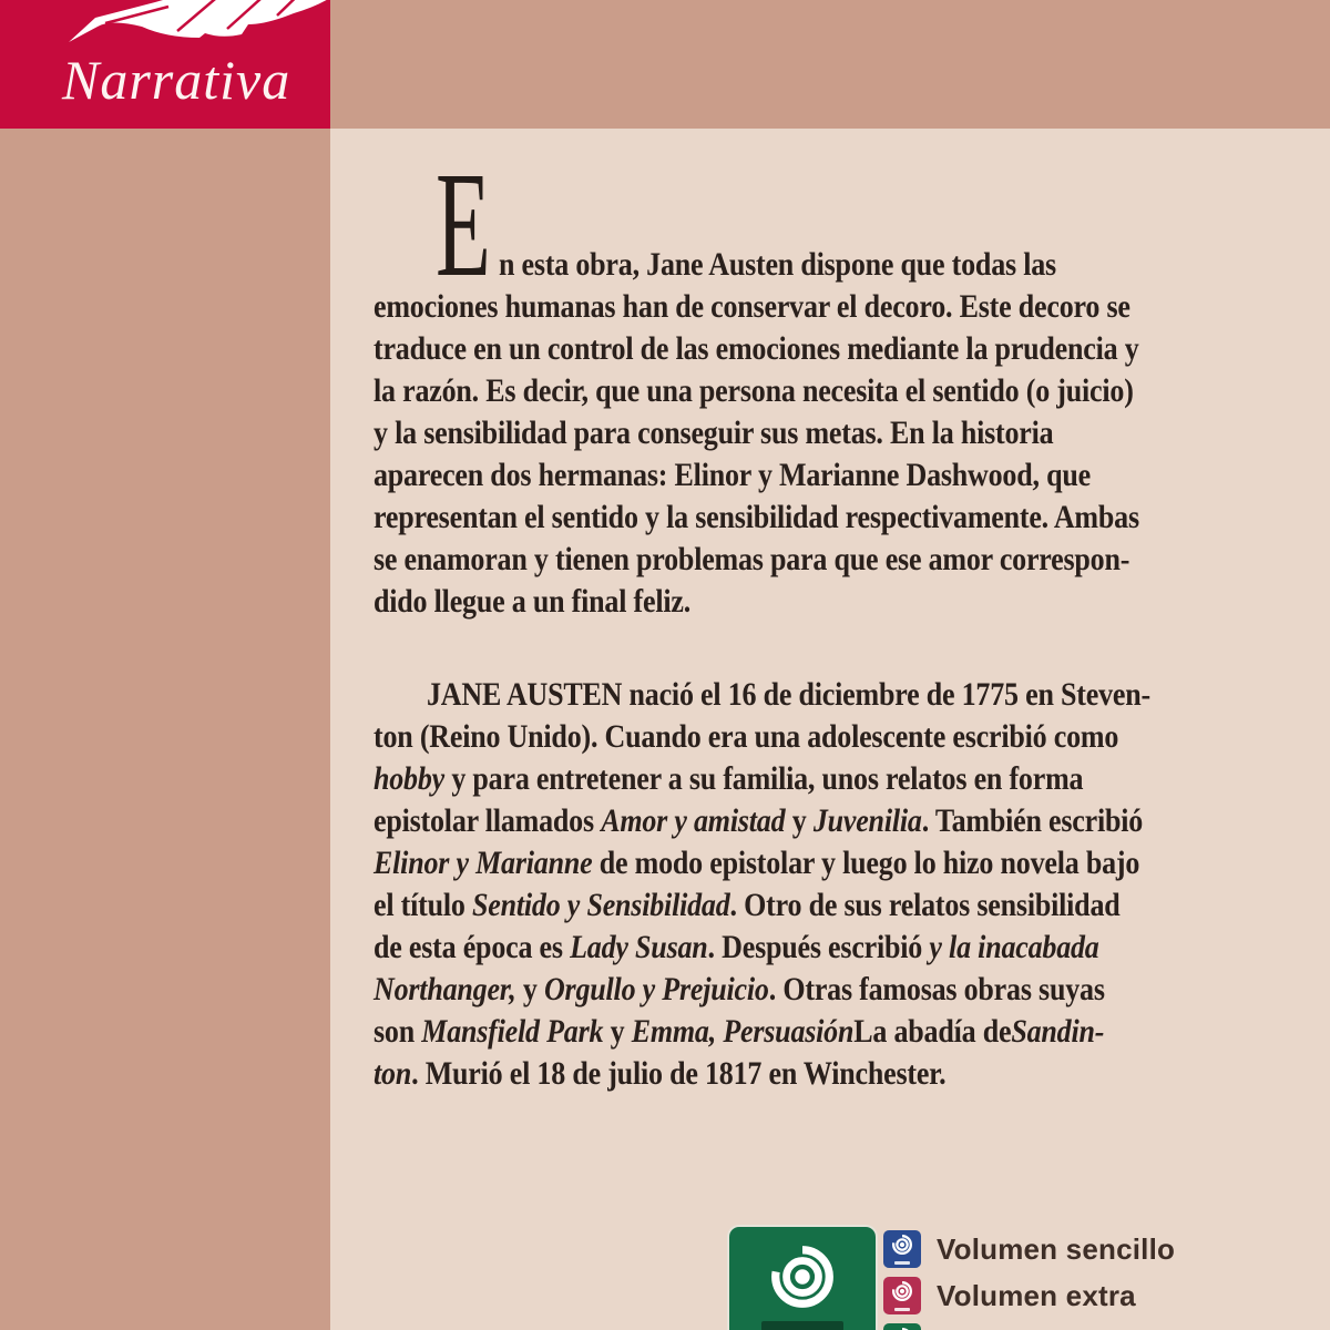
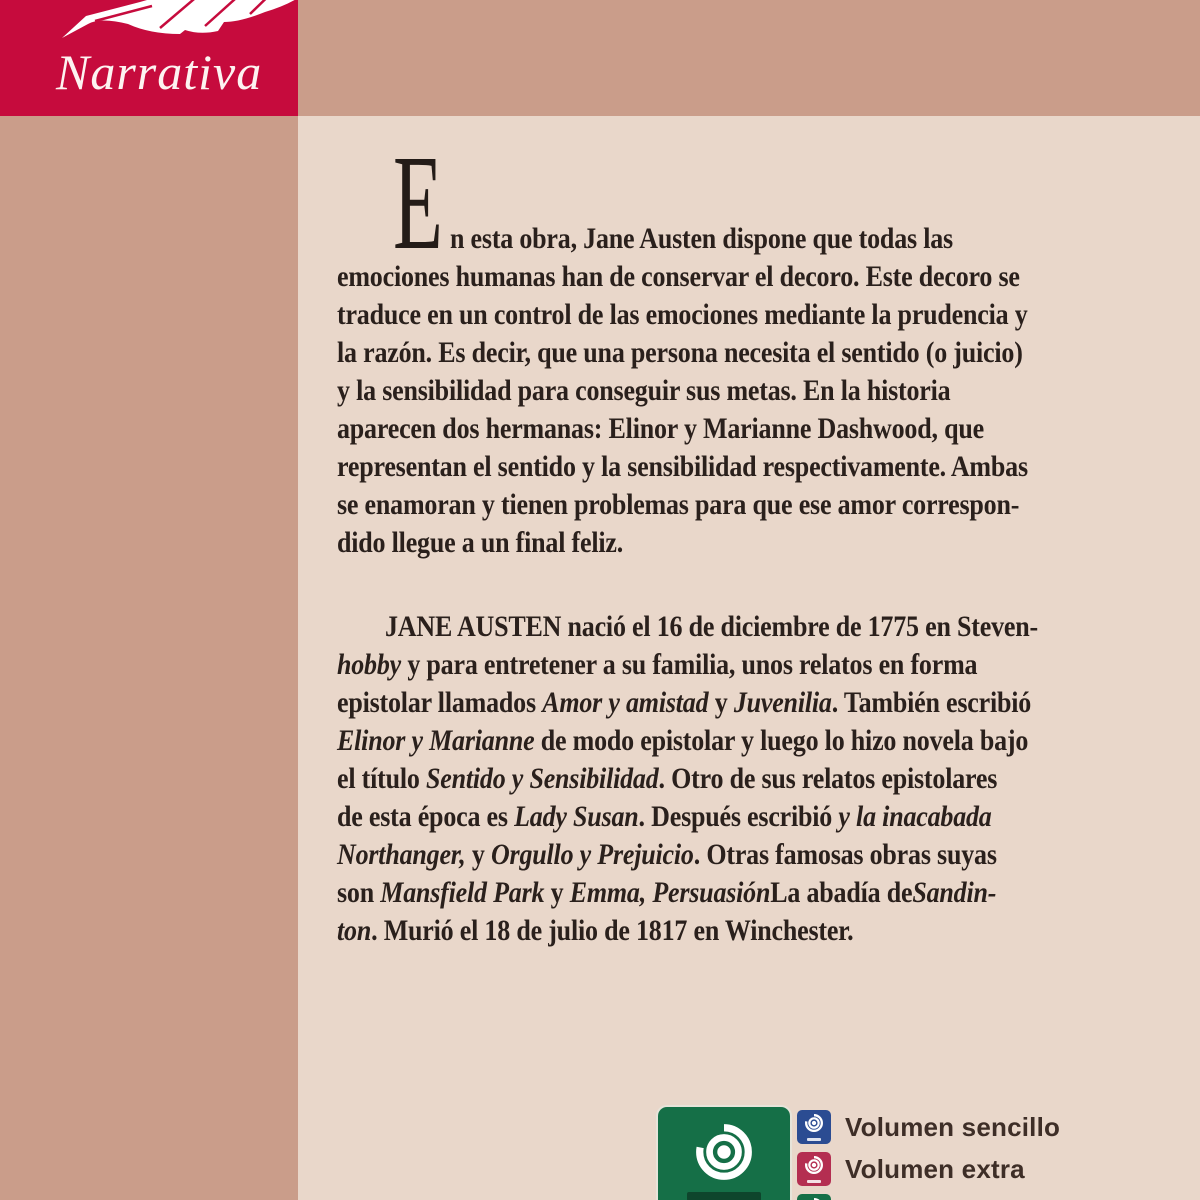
  Narrativa
  E
  n esta obra, Jane Austen dispone que todas las
  emociones humanas han de conservar el decoro. Este decoro se
  traduce en un control de las emociones mediante la prudencia y
  la razón. Es decir, que una persona necesita el sentido (o juicio)
  y la sensibilidad para conseguir sus metas. En la historia
  aparecen dos hermanas: Elinor y Marianne Dashwood, que
  representan el sentido y la sensibilidad respectivamente. Ambas
  se enamoran y tienen problemas para que ese amor correspon-
  dido llegue a un final feliz.
  JANE AUSTEN nació el 16 de diciembre de 1775 en Steven-
- ton (Reino Unido). Cuando era una adolescente escribió como
  hobby y para entretener a su familia, unos relatos en forma
  epistolar llamados Amor y amistad y Juvenilia. También escribió
  Elinor y Marianne de modo epistolar y luego lo hizo novela bajo
- el título Sentido y Sensibilidad. Otro de sus relatos sensibilidad
+ el título Sentido y Sensibilidad. Otro de sus relatos epistolares
  de esta época es Lady Susan. Después escribió y la inacabada
  Northanger, y Orgullo y Prejuicio. Otras famosas obras suyas
  son Mansfield Park y Emma, PersuasiónLa abadía deSandin-
  ton. Murió el 18 de julio de 1817 en Winchester.
  Volumen sencillo
  Volumen extra
